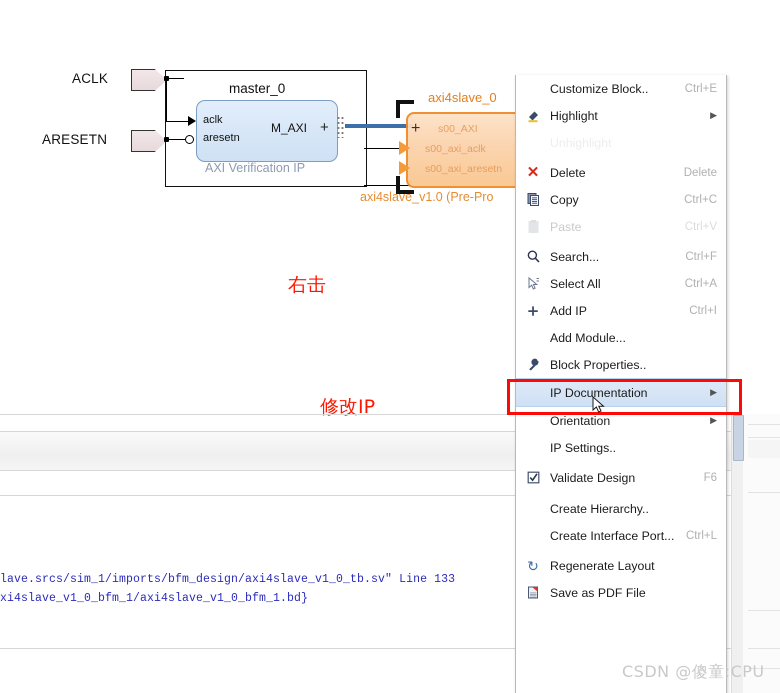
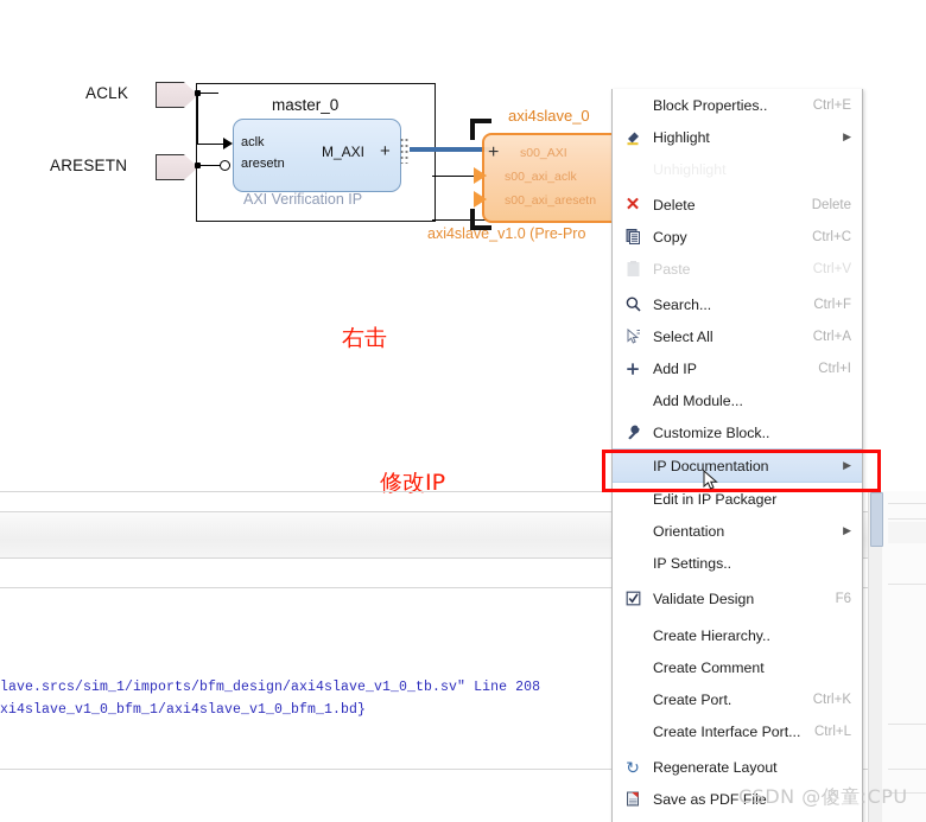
  ACLK
  ARESETN
  master_0
  aclk
  aresetn
  M_AXI
  +
  AXI Verification IP
  axi4slave_0
  +
  s00_AXI
  s00_axi_aclk
  s00_axi_aresetn
  axi4slave_v1.0 (Pre-Pro
  右击
  修改IP
- lave.srcs/sim_1/imports/bfm_design/axi4slave_v1_0_tb.sv" Line 133
+ lave.srcs/sim_1/imports/bfm_design/axi4slave_v1_0_tb.sv" Line 208
  xi4slave_v1_0_bfm_1/axi4slave_v1_0_bfm_1.bd}
- Customize Block..
+ Block Properties..
  Ctrl+E
  Highlight
  ▶
  ✕
  Delete
  Delete
  Copy
  Ctrl+C
  Paste
  Ctrl+V
  Search...
  Ctrl+F
  Select All
  Ctrl+A
  ＋
  Add IP
  Ctrl+I
  Add Module...
- Block Properties..
+ Customize Block..
  IP Documentation
  ▶
+ Edit in IP Packager
  Orientation
  ▶
  IP Settings..
  Validate Design
  F6
  Create Hierarchy..
+ Create Comment
+ Create Port.
+ Ctrl+K
  Create Interface Port...
  Ctrl+L
  ↻
  Regenerate Layout
  Save as PDF File
  CSDN @傻童:CPU
